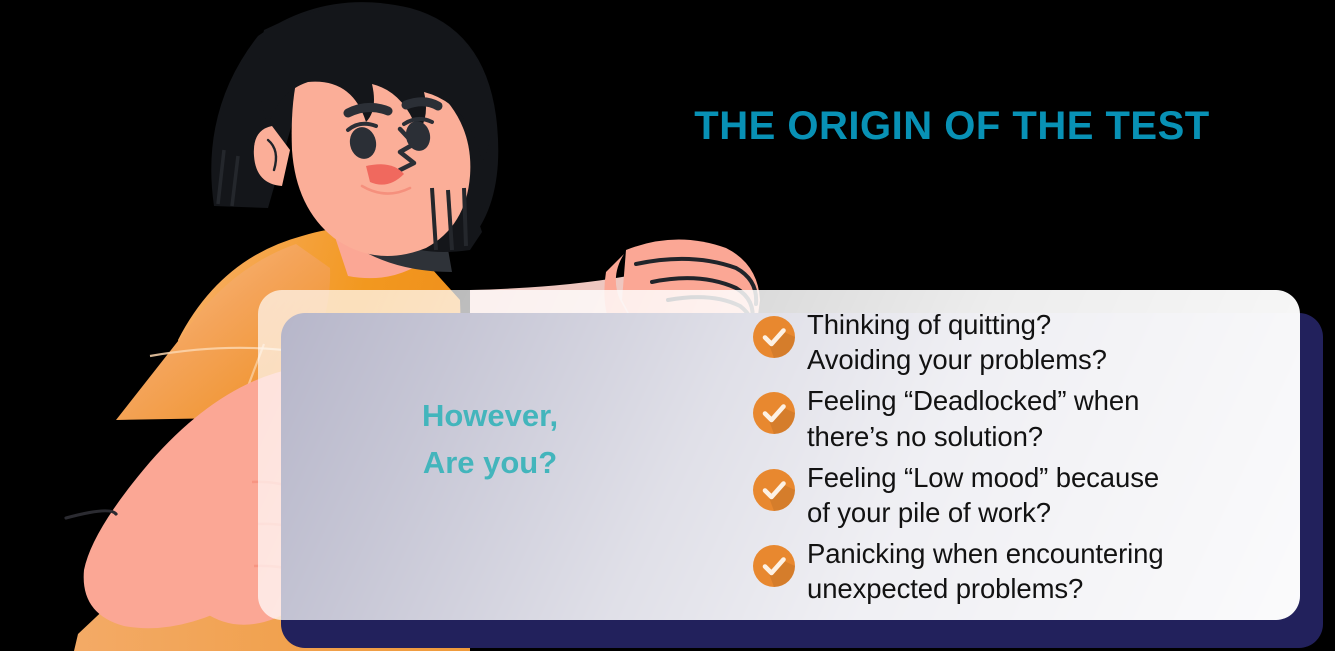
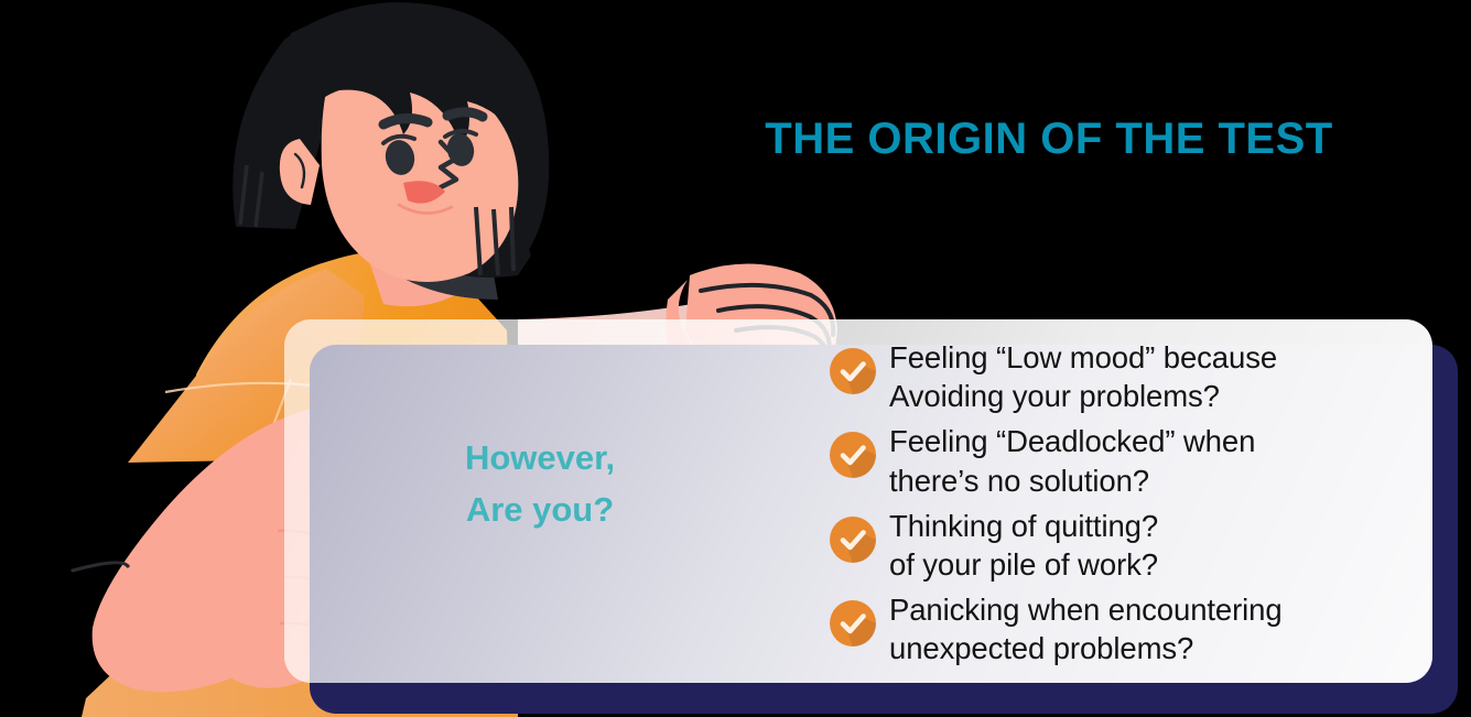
  THE ORIGIN OF THE TEST
  However,
  Are you?
- Thinking of quitting?
+ Feeling “Low mood” because
  Avoiding your problems?
  Feeling “Deadlocked” when
  there’s no solution?
- Feeling “Low mood” because
+ Thinking of quitting?
  of your pile of work?
  Panicking when encountering
  unexpected problems?
